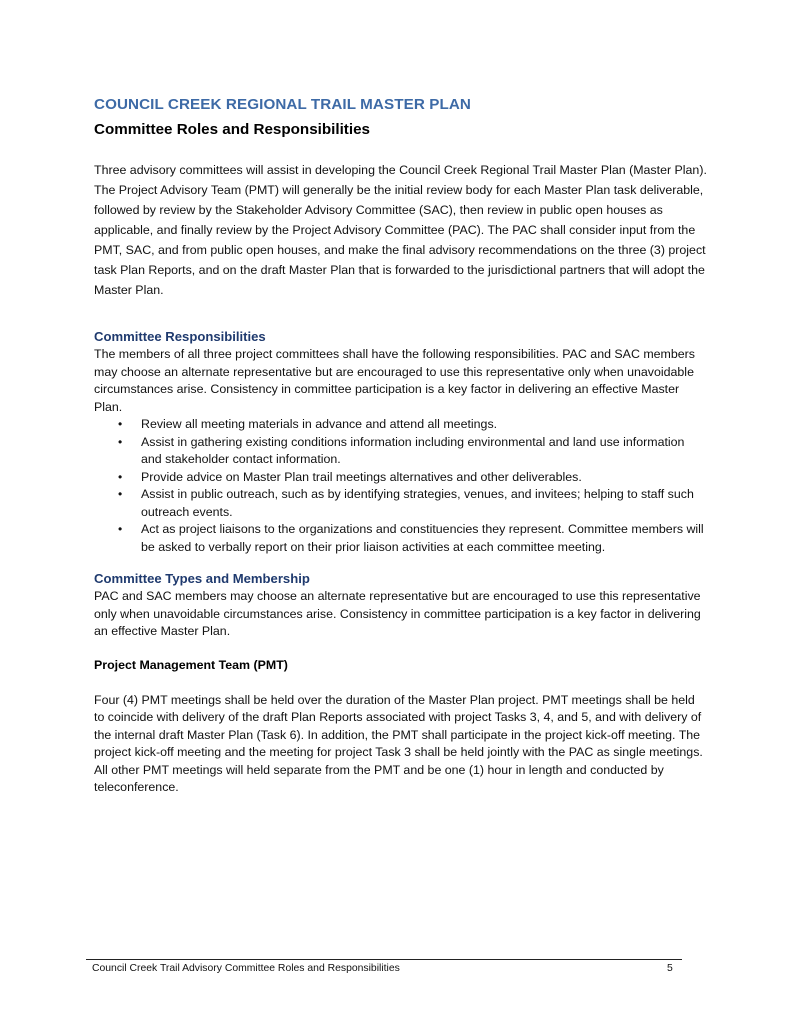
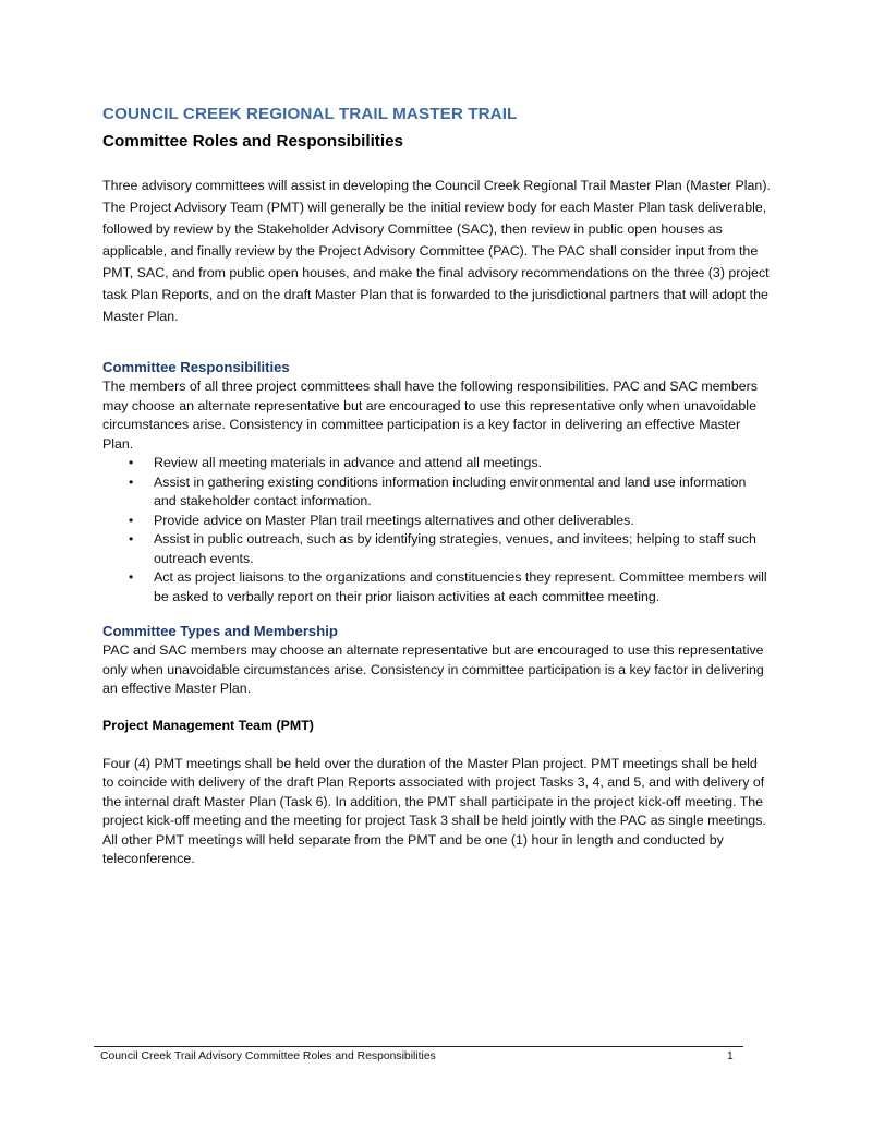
- COUNCIL CREEK REGIONAL TRAIL MASTER PLAN
+ COUNCIL CREEK REGIONAL TRAIL MASTER TRAIL
  Committee Roles and Responsibilities
  Three advisory committees will assist in developing the Council Creek Regional Trail Master Plan (Master Plan). The Project Advisory Team (PMT) will generally be the initial review body for each Master Plan task deliverable, followed by review by the Stakeholder Advisory Committee (SAC), then review in public open houses as applicable, and finally review by the Project Advisory Committee (PAC). The PAC shall consider input from the PMT, SAC, and from public open houses, and make the final advisory recommendations on the three (3) project task Plan Reports, and on the draft Master Plan that is forwarded to the jurisdictional partners that will adopt the Master Plan.
  Committee Responsibilities
  The members of all three project committees shall have the following responsibilities. PAC and SAC members may choose an alternate representative but are encouraged to use this representative only when unavoidable circumstances arise. Consistency in committee participation is a key factor in delivering an effective Master Plan.
  •
  Review all meeting materials in advance and attend all meetings.
  •
  Assist in gathering existing conditions information including environmental and land use information and stakeholder contact information.
  •
  Provide advice on Master Plan trail meetings alternatives and other deliverables.
  •
  Assist in public outreach, such as by identifying strategies, venues, and invitees; helping to staff such outreach events.
  •
  Act as project liaisons to the organizations and constituencies they represent. Committee members will be asked to verbally report on their prior liaison activities at each committee meeting.
  Committee Types and Membership
  PAC and SAC members may choose an alternate representative but are encouraged to use this representative only when unavoidable circumstances arise. Consistency in committee participation is a key factor in delivering an effective Master Plan.
  Project Management Team (PMT)
  Four (4) PMT meetings shall be held over the duration of the Master Plan project. PMT meetings shall be held to coincide with delivery of the draft Plan Reports associated with project Tasks 3, 4, and 5, and with delivery of the internal draft Master Plan (Task 6). In addition, the PMT shall participate in the project kick-off meeting. The project kick-off meeting and the meeting for project Task 3 shall be held jointly with the PAC as single meetings. All other PMT meetings will held separate from the PMT and be one (1) hour in length and conducted by teleconference.
  Council Creek Trail Advisory Committee Roles and Responsibilities
- 5
+ 1
